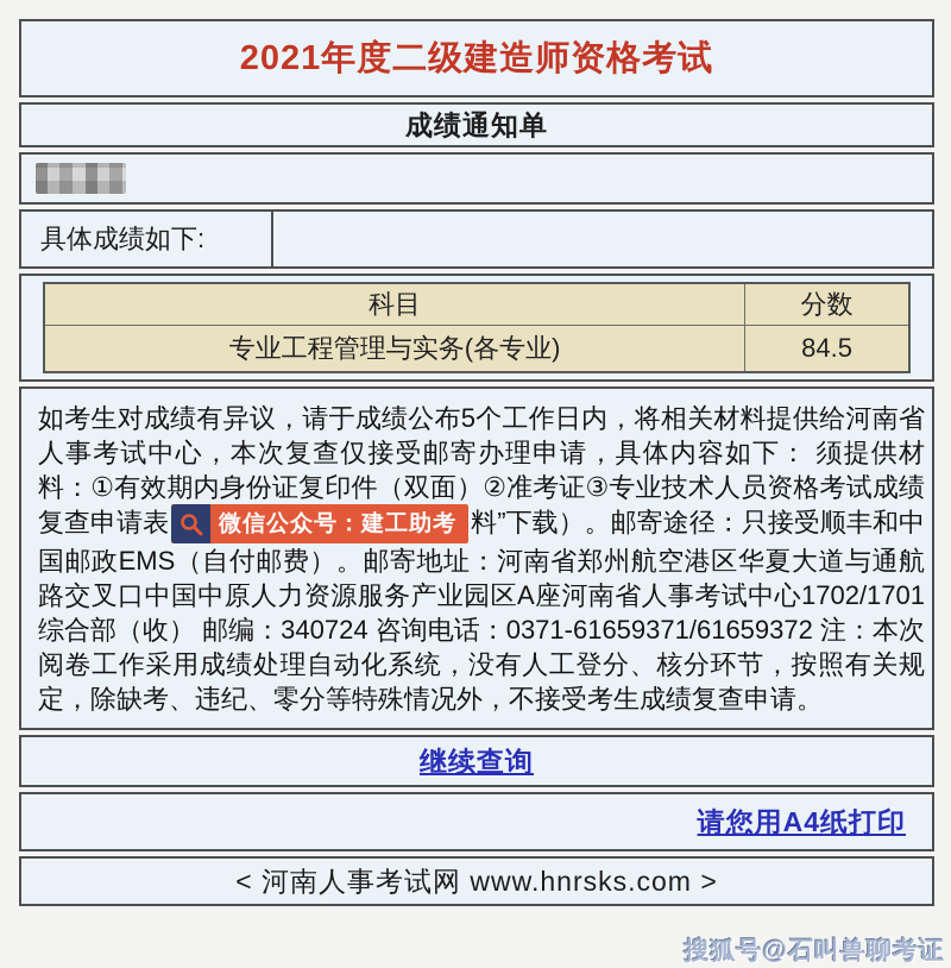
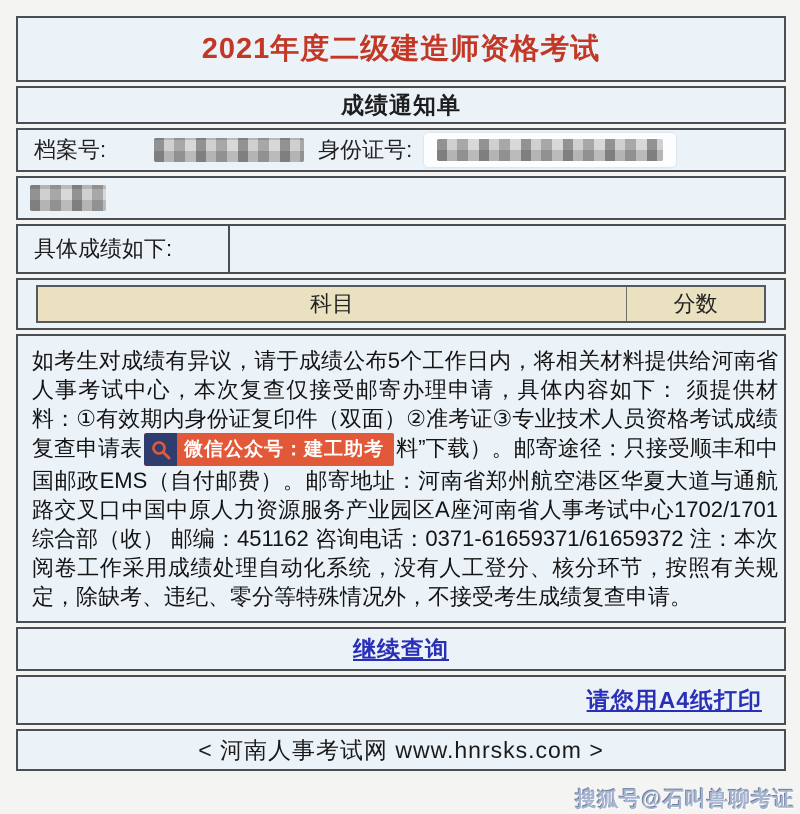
  2021年度二级建造师资格考试
  成绩通知单
+ 档案号:
+ 身份证号:
  具体成绩如下:
  科目	分数
- 专业工程管理与实务(各专业)	84.5
  如考生对成绩有异议，请于成绩公布5个工作日内，将相关材料提供给河南省人事考试中心，本次复查仅接受邮寄办理申请，具体内容如下： 须提供材料：①有效期内身份证复印件（双面）②准考证③专业技术人员资格考试成绩复查申请表
  微信公众号：建工助考
- 料”下载）。邮寄途径：只接受顺丰和中国邮政EMS（自付邮费）。邮寄地址：河南省郑州航空港区华夏大道与通航路交叉口中国中原人力资源服务产业园区A座河南省人事考试中心1702/1701综合部（收） 邮编：340724 咨询电话：0371-61659371/61659372 注：本次阅卷工作采用成绩处理自动化系统，没有人工登分、核分环节，按照有关规定，除缺考、违纪、零分等特殊情况外，不接受考生成绩复查申请。
+ 料”下载）。邮寄途径：只接受顺丰和中国邮政EMS（自付邮费）。邮寄地址：河南省郑州航空港区华夏大道与通航路交叉口中国中原人力资源服务产业园区A座河南省人事考试中心1702/1701综合部（收） 邮编：451162 咨询电话：0371-61659371/61659372 注：本次阅卷工作采用成绩处理自动化系统，没有人工登分、核分环节，按照有关规定，除缺考、违纪、零分等特殊情况外，不接受考生成绩复查申请。
  继续查询
  请您用A4纸打印
  < 河南人事考试网 www.hnrsks.com >
  搜狐号@石叫兽聊考证
